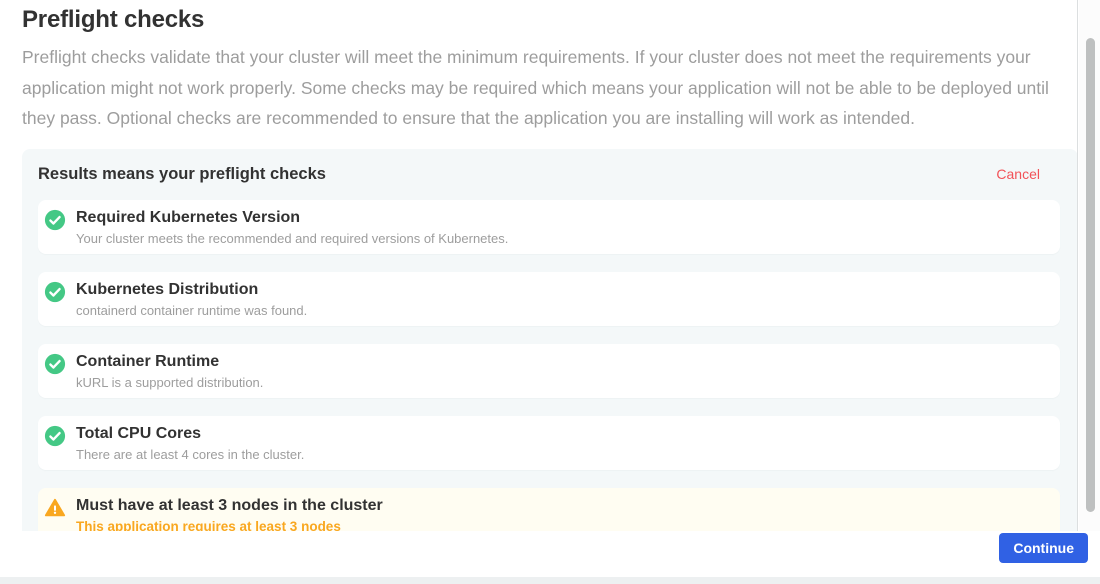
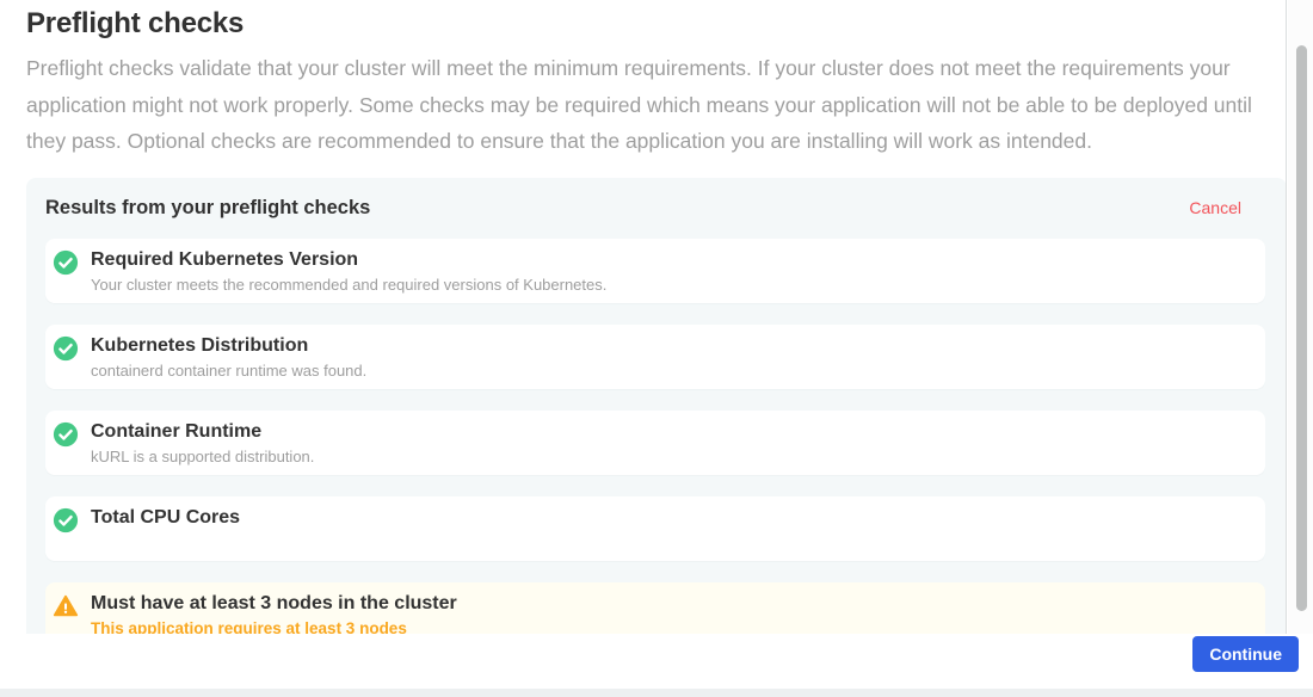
  Preflight checks
  Preflight checks validate that your cluster will meet the minimum requirements. If your cluster does not meet the requirements your application might not work properly. Some checks may be required which means your application will not be able to be deployed until they pass. Optional checks are recommended to ensure that the application you are installing will work as intended.
- Results means your preflight checks
+ Results from your preflight checks
  Cancel
  Required Kubernetes Version
  Your cluster meets the recommended and required versions of Kubernetes.
  Kubernetes Distribution
  containerd container runtime was found.
  Container Runtime
  kURL is a supported distribution.
  Total CPU Cores
- There are at least 4 cores in the cluster.
  Must have at least 3 nodes in the cluster
  This application requires at least 3 nodes
  Continue
